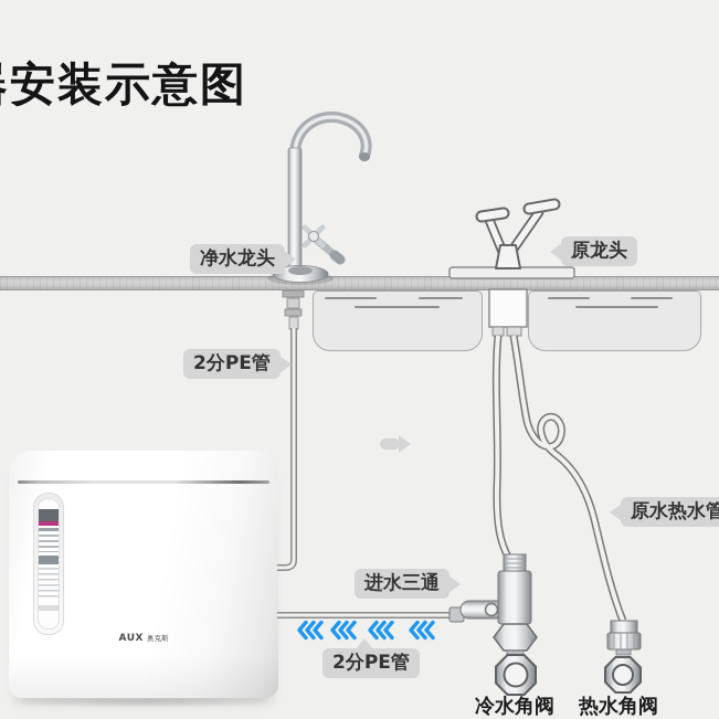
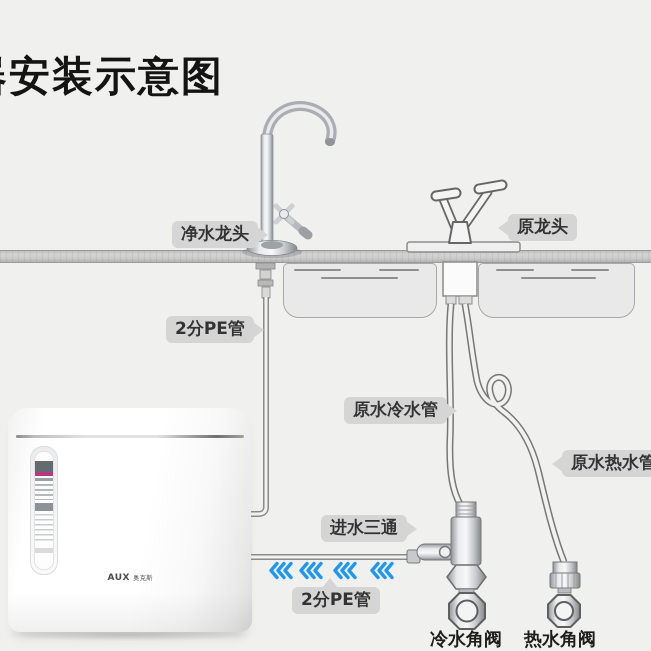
  安装示意图
  AUX 奥克斯
  净水龙头
  原龙头
  2分PE管
+ 原水冷水管
  原水热水管
  进水三通
  2分PE管
  冷水角阀
  热水角阀
